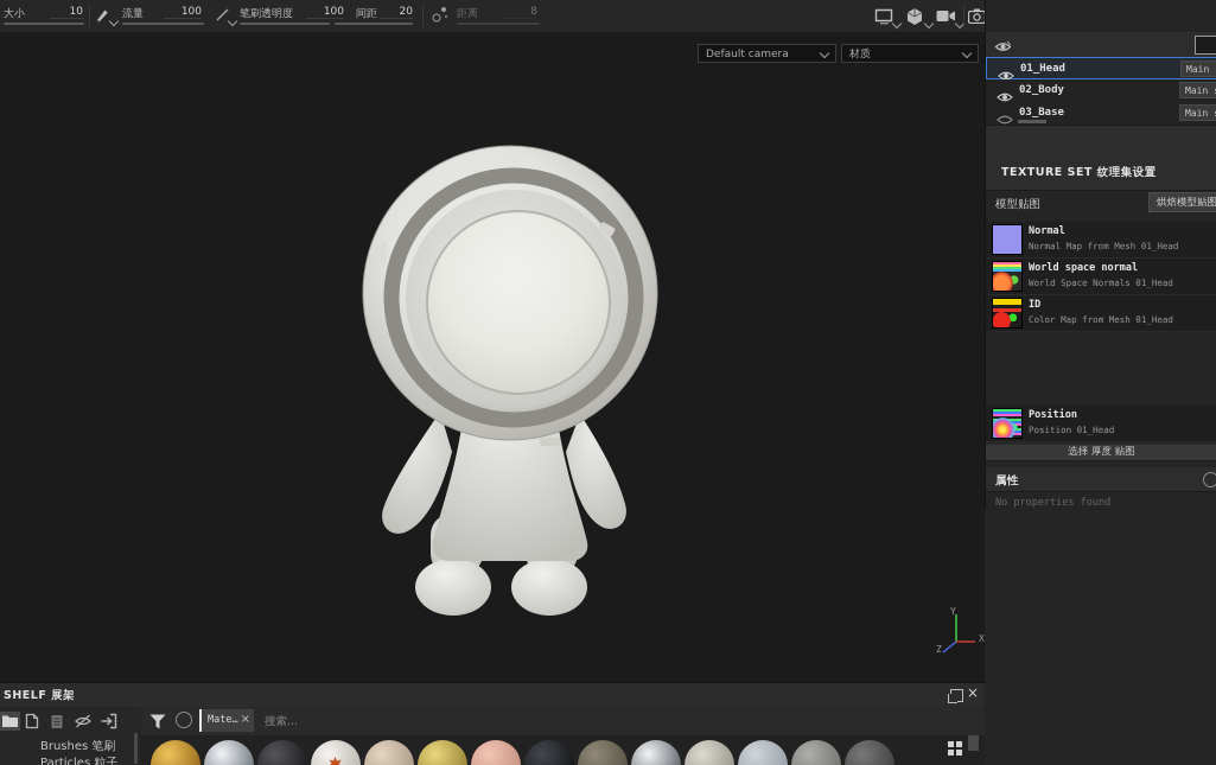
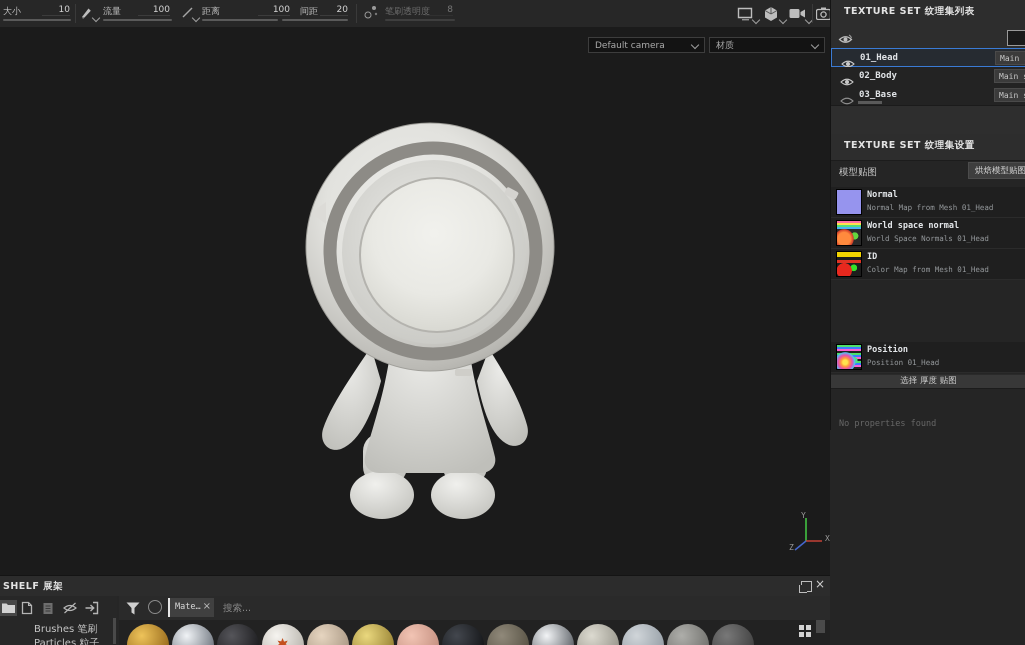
  大小
  10
  流量
  100
- 笔刷透明度
+ 距离
  100
  间距
  20
- 距离
+ 笔刷透明度
  8
  Default camera
  材质
  Y
  X
  Z
+ TEXTURE SET 纹理集列表
  01_Head
  Main
  02_Body
  Main
  03_Base
  Main
  TEXTURE SET 纹理集设置
  模型贴图
  烘焙模型贴图
  Normal
  Normal Map from Mesh 01_Head
  World space normal
  World Space Normals 01_Head
  ID
  Color Map from Mesh 01_Head
  Position
  Position 01_Head
  选择 厚度 贴图
- 属性
  No properties found
  SHELF 展架
  ×
  Brushes 笔刷
  Particles 粒子
  Mate…
  ×
  搜索...
